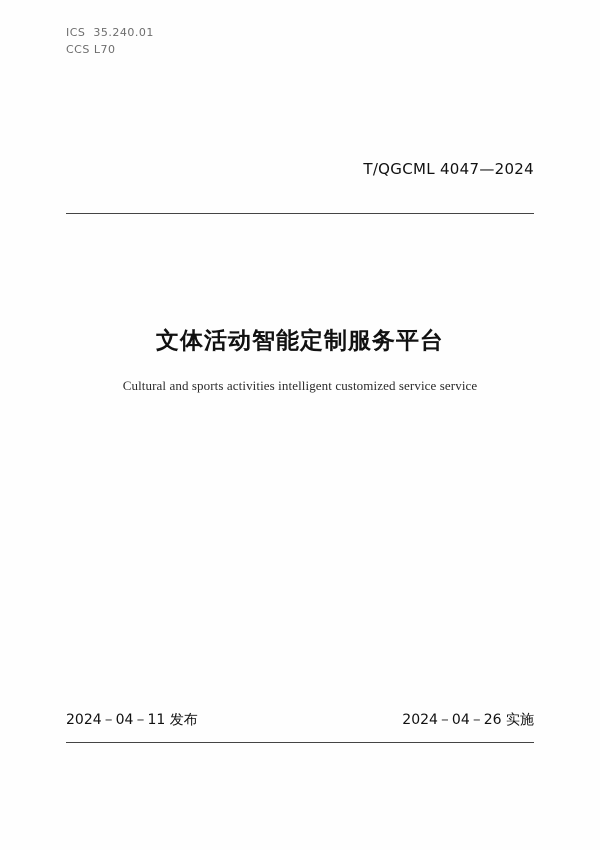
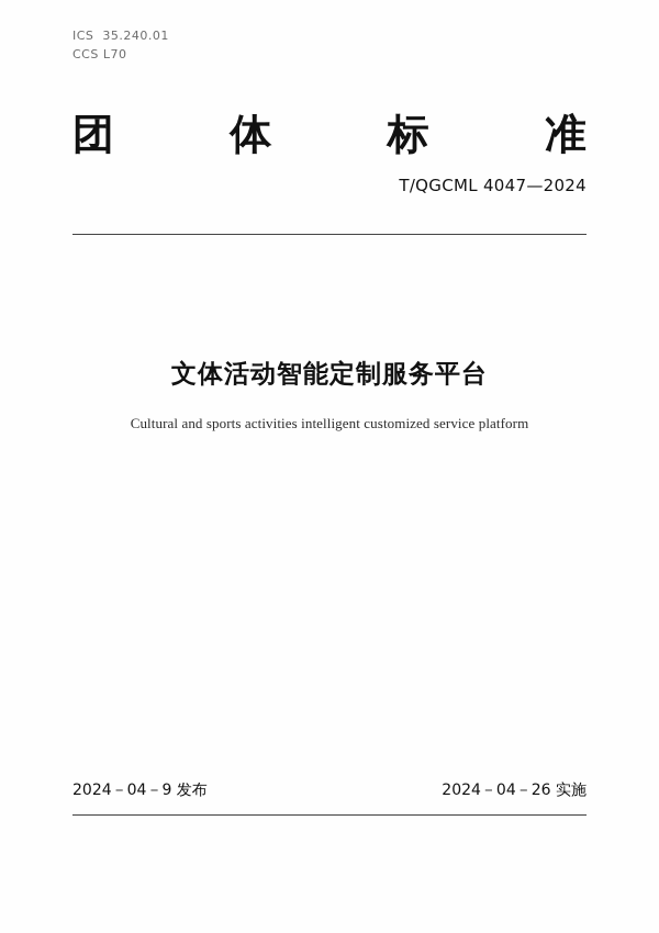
  ICS 35.240.01
  CCS L70
+ 团
+ 体
+ 标
+ 准
  T/QGCML 4047—2024
  文体活动智能定制服务平台
- Cultural and sports activities intelligent customized service service
+ Cultural and sports activities intelligent customized service platform
- 2024－04－11 发布
+ 2024－04－9 发布
  2024－04－26 实施
